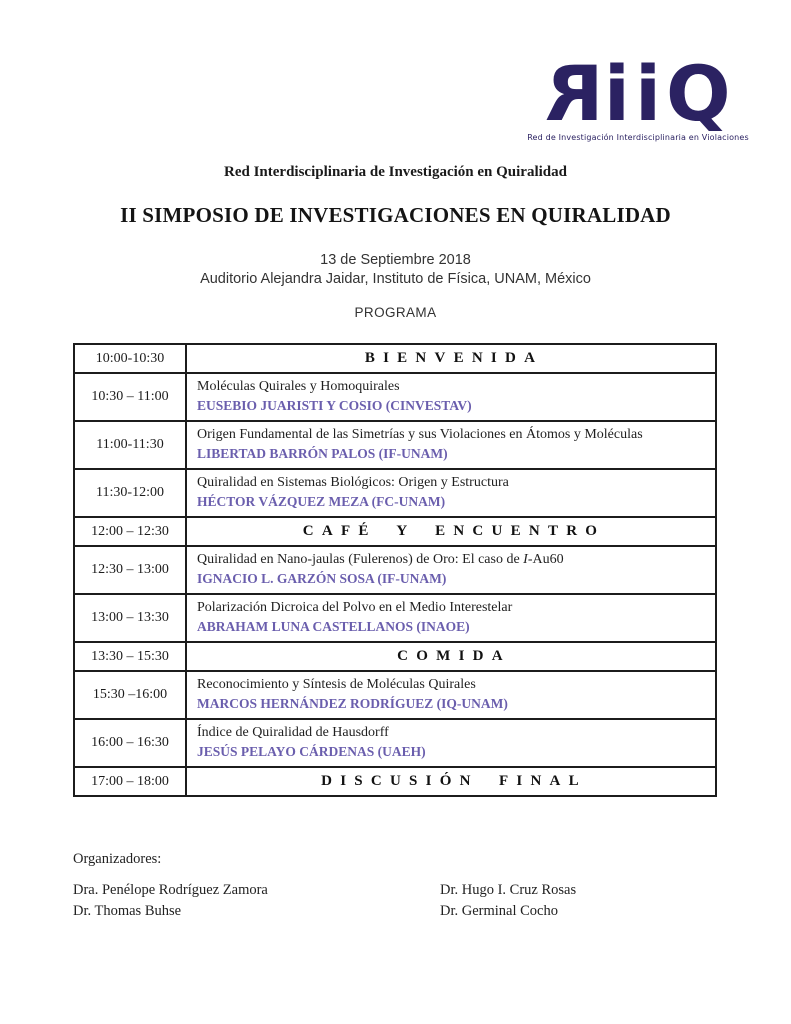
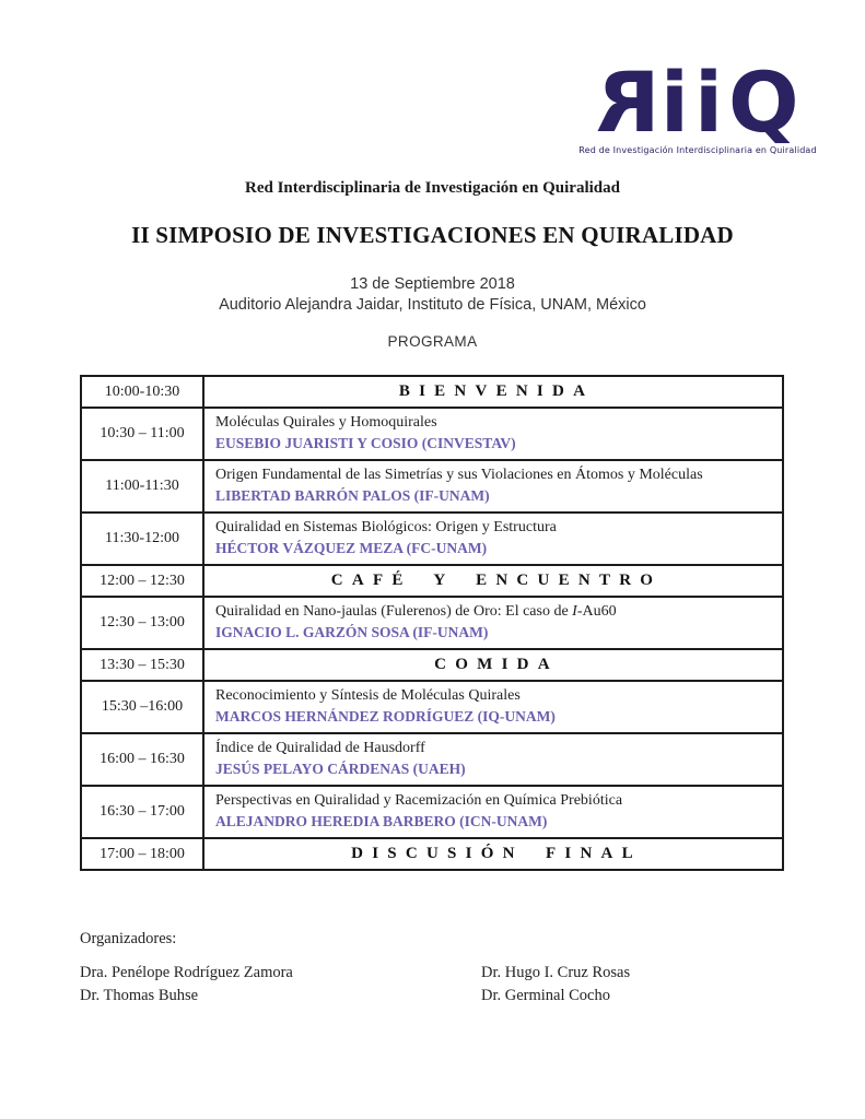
- Red de Investigación Interdisciplinaria en Violaciones
+ Red de Investigación Interdisciplinaria en Quiralidad
  Red Interdisciplinaria de Investigación en Quiralidad
  II SIMPOSIO DE INVESTIGACIONES EN QUIRALIDAD
  13 de Septiembre 2018
  Auditorio Alejandra Jaidar, Instituto de Física, UNAM, México
  PROGRAMA
  10:00-10:30	BIENVENIDA
  10:30 – 11:00	Moléculas Quirales y HomoquiralesEUSEBIO JUARISTI Y COSIO (CINVESTAV)
  11:00-11:30	Origen Fundamental de las Simetrías y sus Violaciones en Átomos y MoléculasLIBERTAD BARRÓN PALOS (IF-UNAM)
  11:30-12:00	Quiralidad en Sistemas Biológicos: Origen y EstructuraHÉCTOR VÁZQUEZ MEZA (FC-UNAM)
  12:00 – 12:30	CAFÉ Y ENCUENTRO
  12:30 – 13:00	Quiralidad en Nano-jaulas (Fulerenos) de Oro: El caso de I-Au60IGNACIO L. GARZÓN SOSA (IF-UNAM)
- 13:00 – 13:30	Polarización Dicroica del Polvo en el Medio InterestelarABRAHAM LUNA CASTELLANOS (INAOE)
  13:30 – 15:30	COMIDA
  15:30 –16:00	Reconocimiento y Síntesis de Moléculas QuiralesMARCOS HERNÁNDEZ RODRÍGUEZ (IQ-UNAM)
  16:00 – 16:30	Índice de Quiralidad de HausdorffJESÚS PELAYO CÁRDENAS (UAEH)
+ 16:30 – 17:00	Perspectivas en Quiralidad y Racemización en Química PrebióticaALEJANDRO HEREDIA BARBERO (ICN-UNAM)
  17:00 – 18:00	DISCUSIÓN FINAL
  Organizadores:
  Dra. Penélope Rodríguez Zamora
  Dr. Thomas Buhse
  Dr. Hugo I. Cruz Rosas
  Dr. Germinal Cocho
